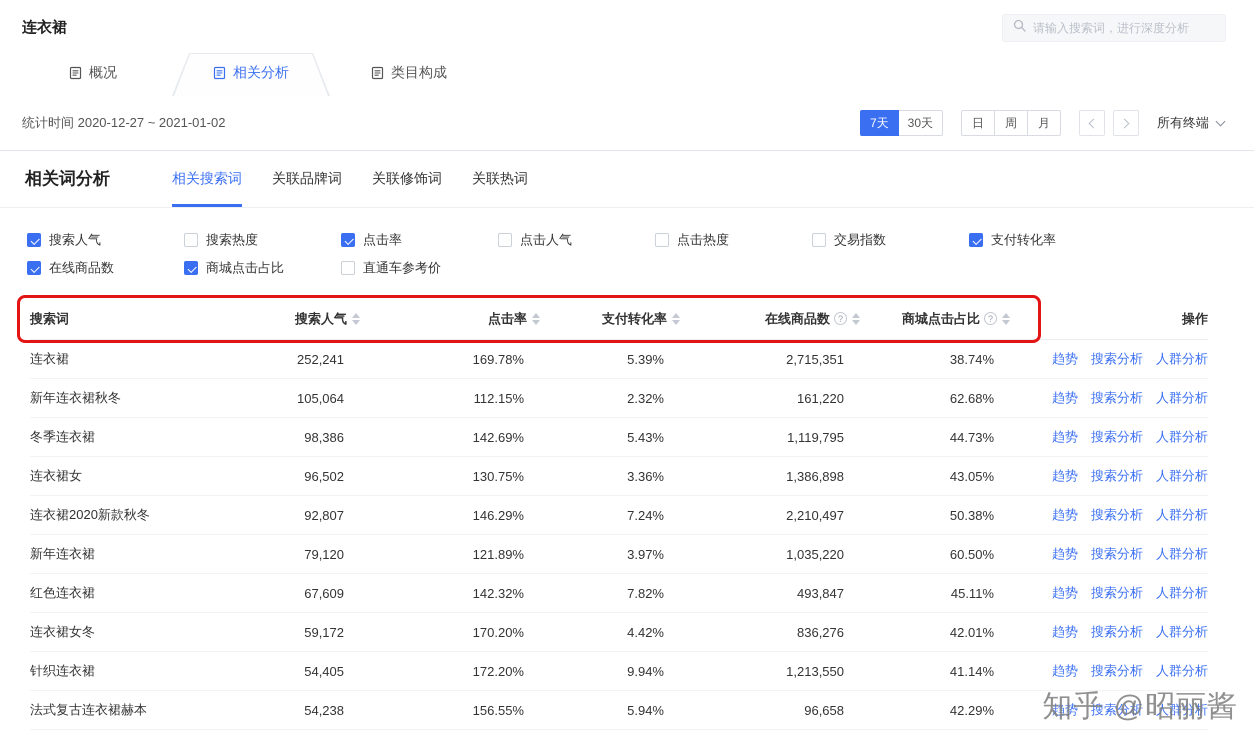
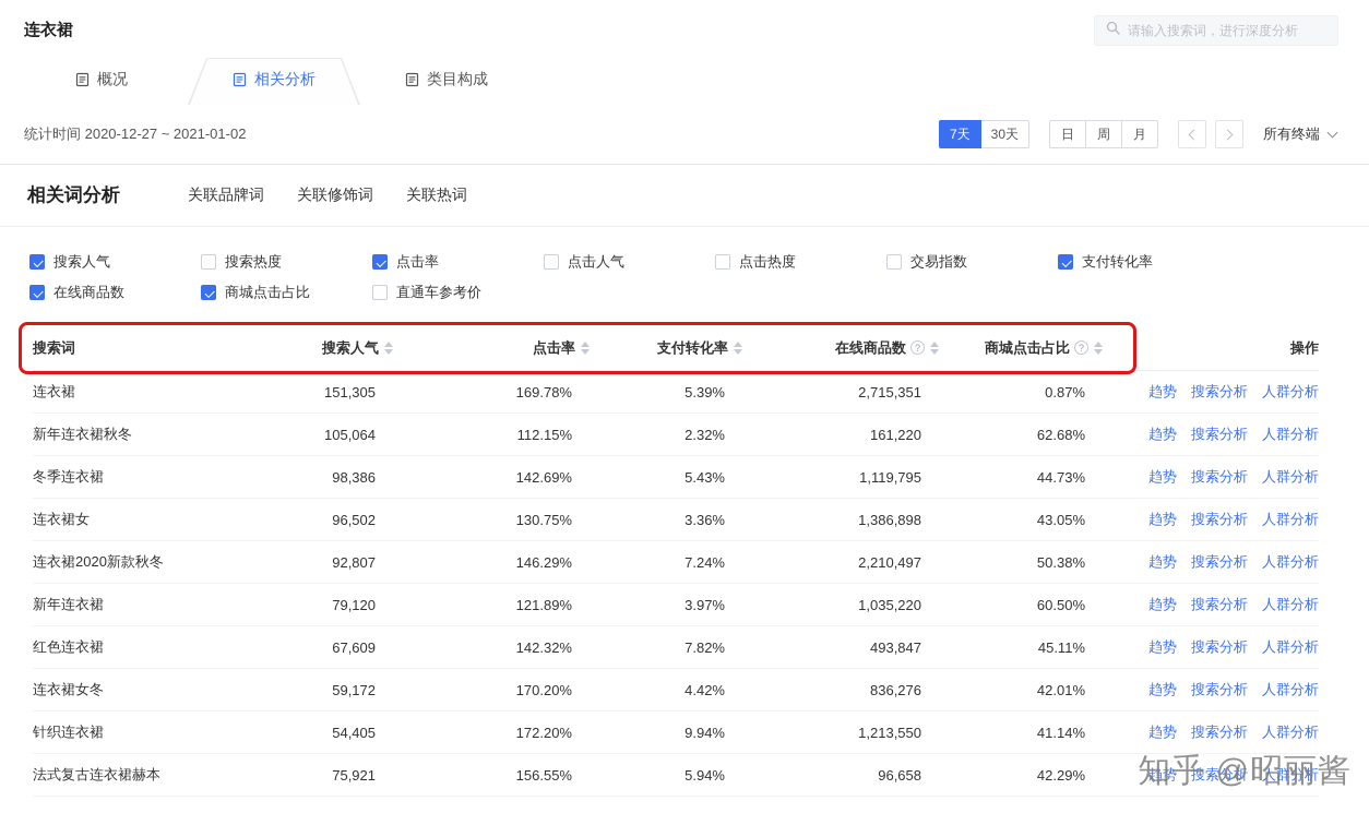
  连衣裙
  请输入搜索词，进行深度分析
  概况
  相关分析
  类目构成
  统计时间 2020-12-27 ~ 2021-01-02
  7天
  30天
  日
  周
  月
  所有终端
  相关词分析
- 相关搜索词
  关联品牌词
  关联修饰词
  关联热词
  搜索人气
  搜索热度
  点击率
  点击人气
  点击热度
  交易指数
  支付转化率
  在线商品数
  商城点击占比
  直通车参考价
  搜索词
  搜索人气
  点击率
  支付转化率
  在线商品数
  ?
  商城点击占比
  ?
  操作
  连衣裙
- 252,241
+ 151,305
  169.78%
  5.39%
  2,715,351
- 38.74%
+ 0.87%
  趋势
  搜索分析
  人群分析
  新年连衣裙秋冬
  105,064
  112.15%
  2.32%
  161,220
  62.68%
  趋势
  搜索分析
  人群分析
  冬季连衣裙
  98,386
  142.69%
  5.43%
  1,119,795
  44.73%
  趋势
  搜索分析
  人群分析
  连衣裙女
  96,502
  130.75%
  3.36%
  1,386,898
  43.05%
  趋势
  搜索分析
  人群分析
  连衣裙2020新款秋冬
  92,807
  146.29%
  7.24%
  2,210,497
  50.38%
  趋势
  搜索分析
  人群分析
  新年连衣裙
  79,120
  121.89%
  3.97%
  1,035,220
  60.50%
  趋势
  搜索分析
  人群分析
  红色连衣裙
  67,609
  142.32%
  7.82%
  493,847
  45.11%
  趋势
  搜索分析
  人群分析
  连衣裙女冬
  59,172
  170.20%
  4.42%
  836,276
  42.01%
  趋势
  搜索分析
  人群分析
  针织连衣裙
  54,405
  172.20%
  9.94%
  1,213,550
  41.14%
  趋势
  搜索分析
  人群分析
  法式复古连衣裙赫本
- 54,238
+ 75,921
  156.55%
  5.94%
  96,658
  42.29%
  趋势
  搜索分析
  人群分析
  知乎 @昭丽酱
